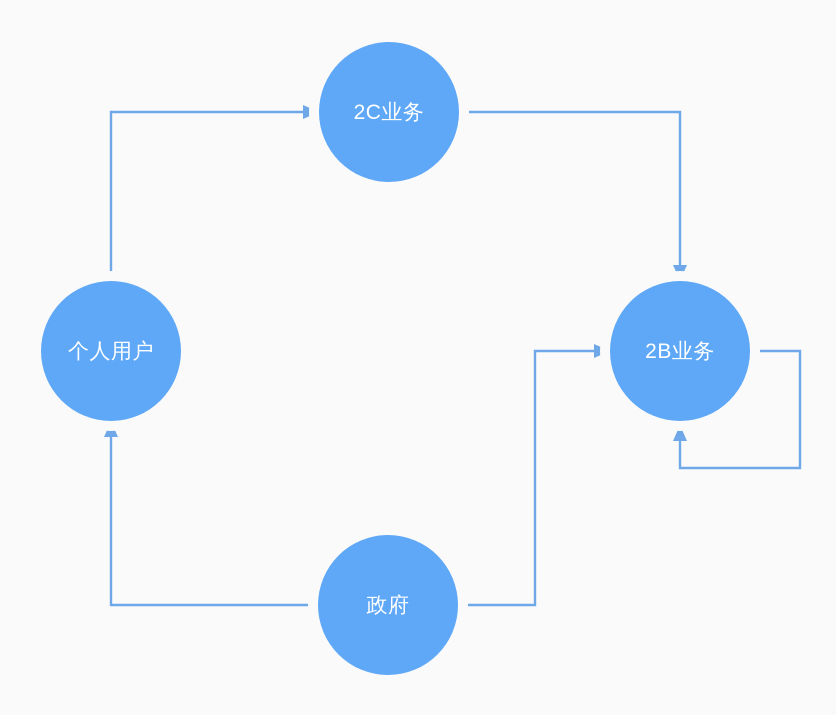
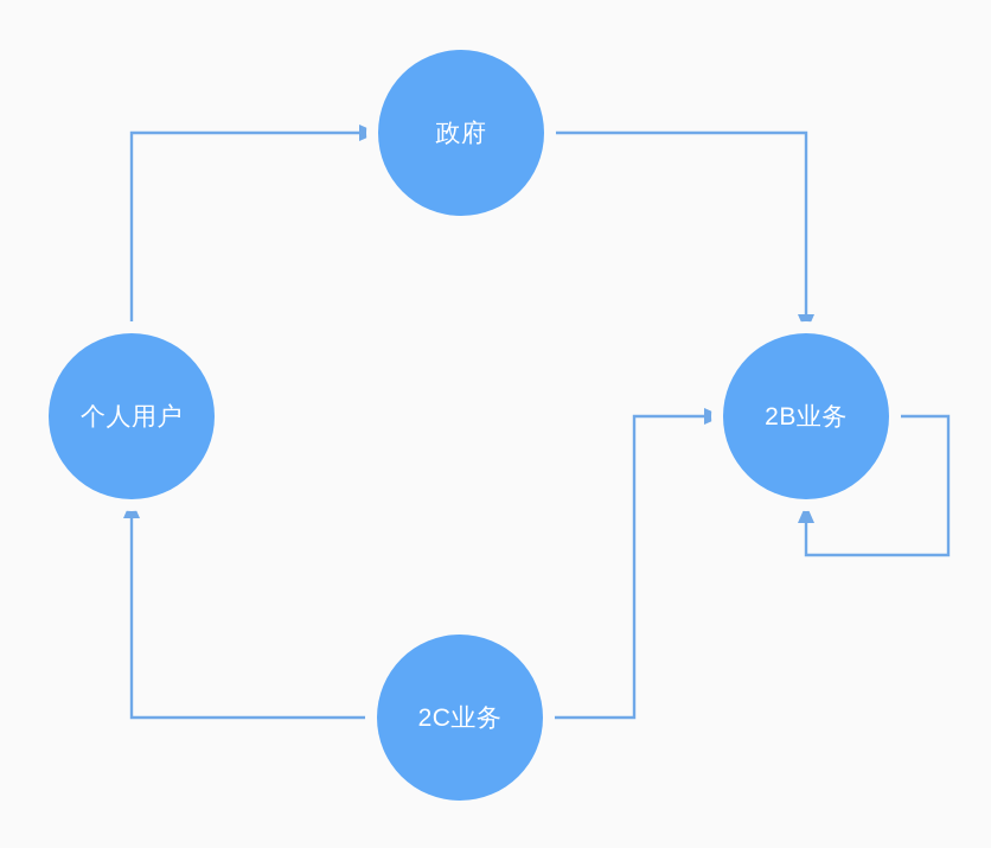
- 2C业务
+ 政府
  个人用户
  2B业务
- 政府
+ 2C业务
